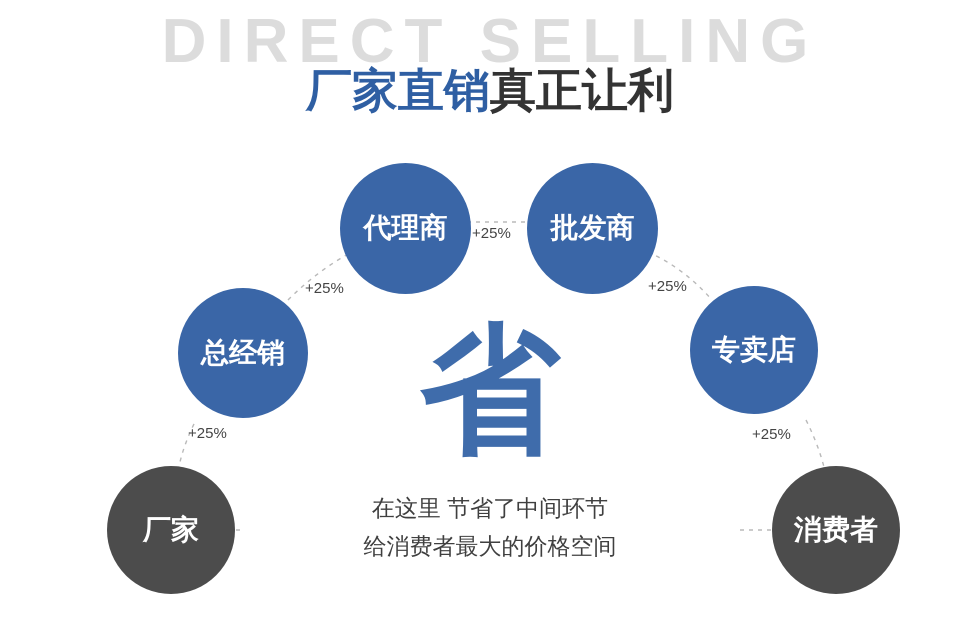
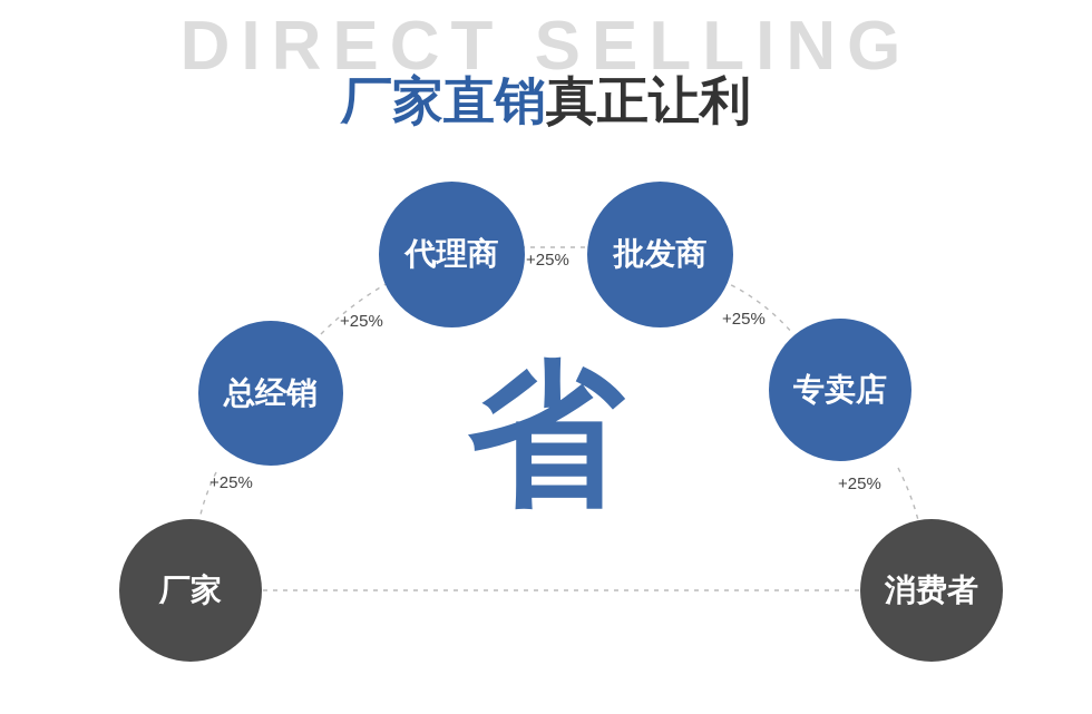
  DIRECT SELLING
  厂家直销真正让利
  厂家
  总经销
  代理商
  批发商
  专卖店
  消费者
  +25%
  +25%
  +25%
  +25%
  +25%
  省
- 在这里 节省了中间环节
- 给消费者最大的价格空间
